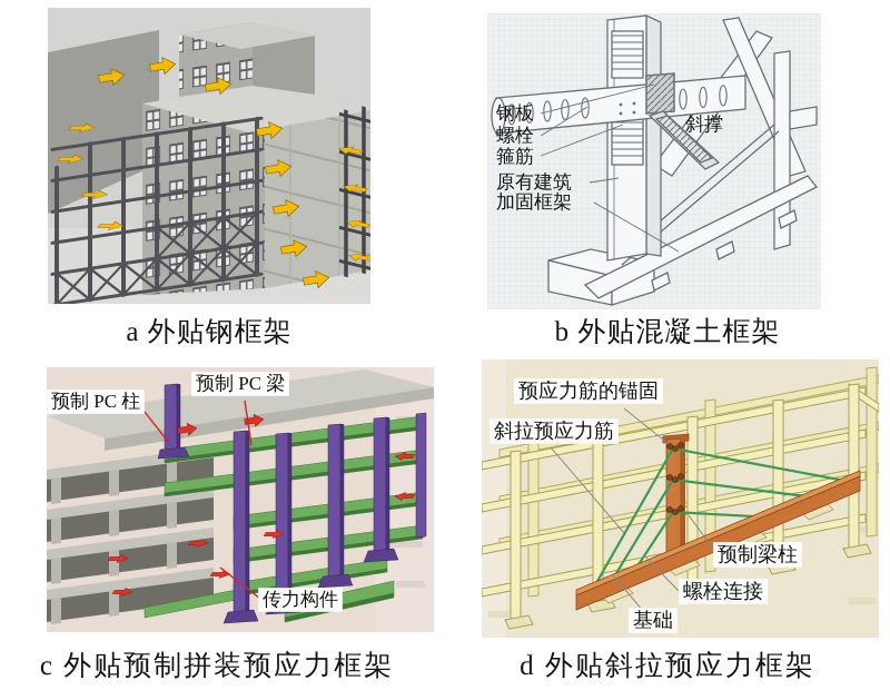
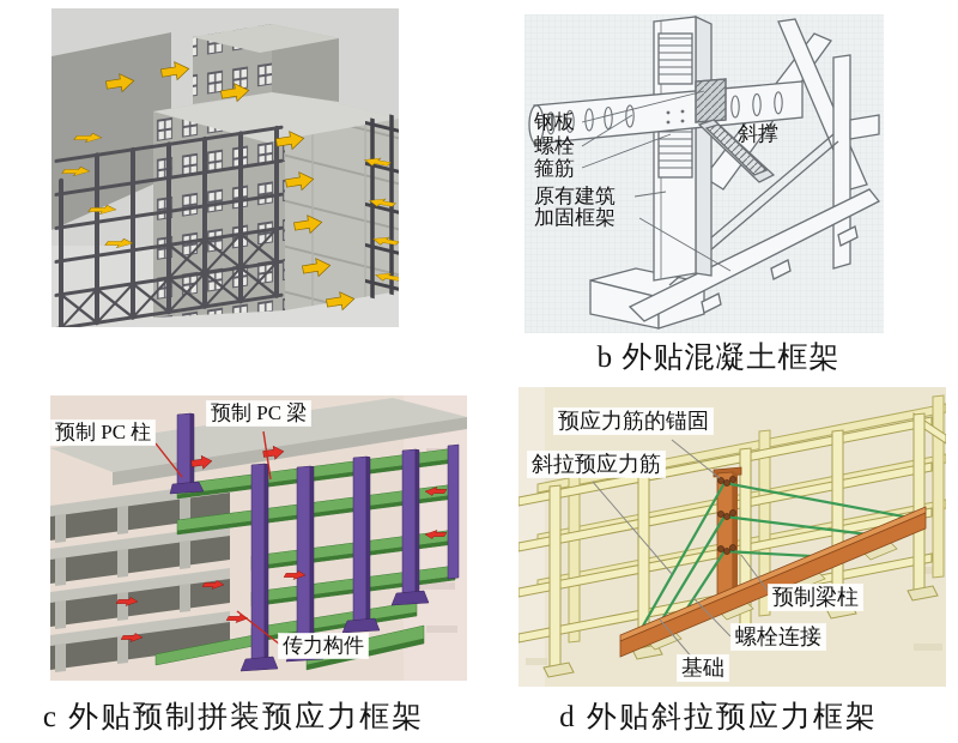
- a 外贴钢框架
  钢板
  螺栓
  箍筋
  原有建筑
  加固框架
  斜撑
  b 外贴混凝土框架
  预制 PC 柱
  预制 PC 梁
  传力构件
  c 外贴预制拼装预应力框架
  预应力筋的锚固
  斜拉预应力筋
  预制梁柱
  螺栓连接
  基础
  d 外贴斜拉预应力框架
